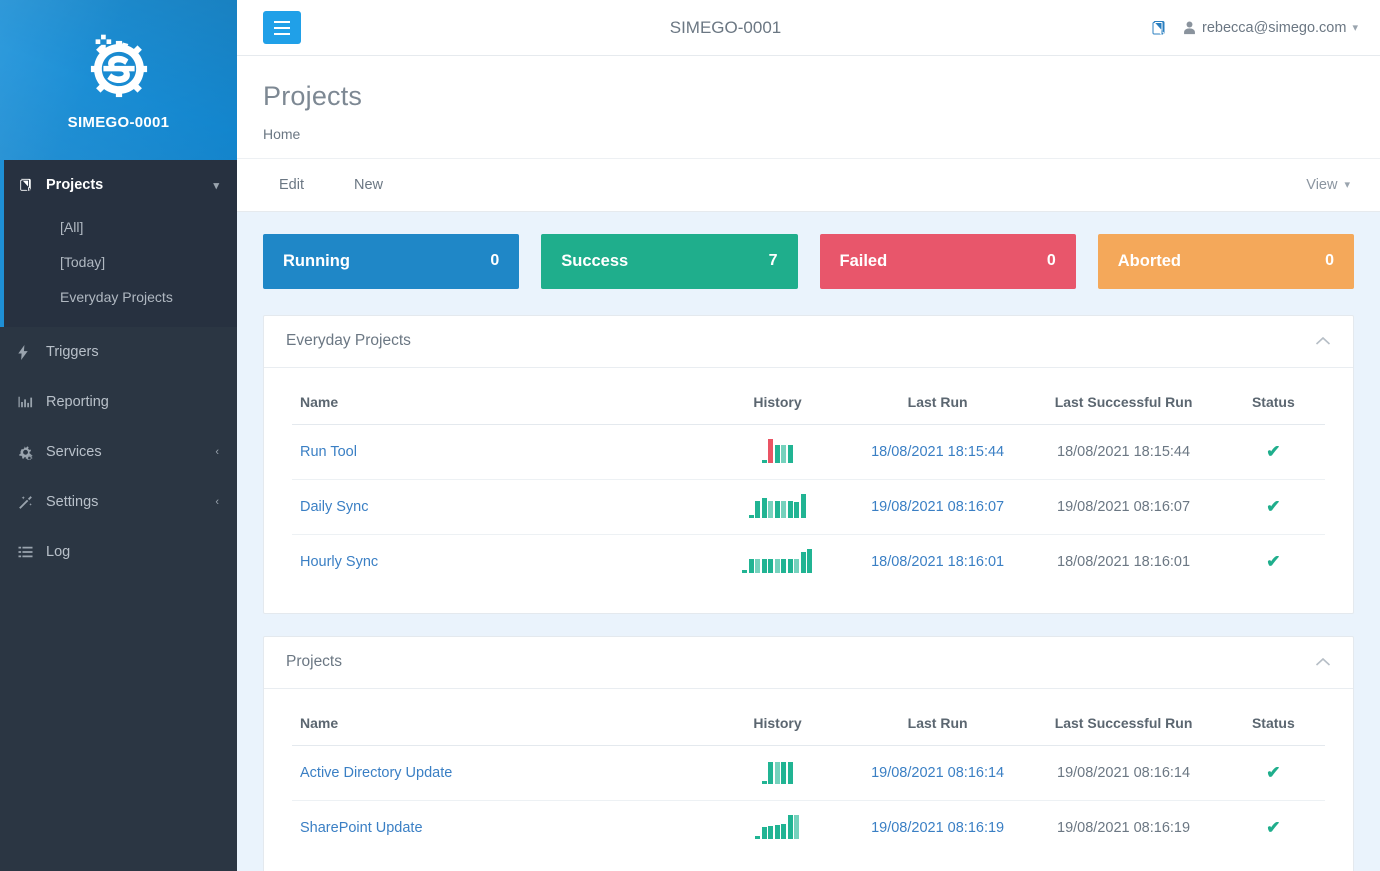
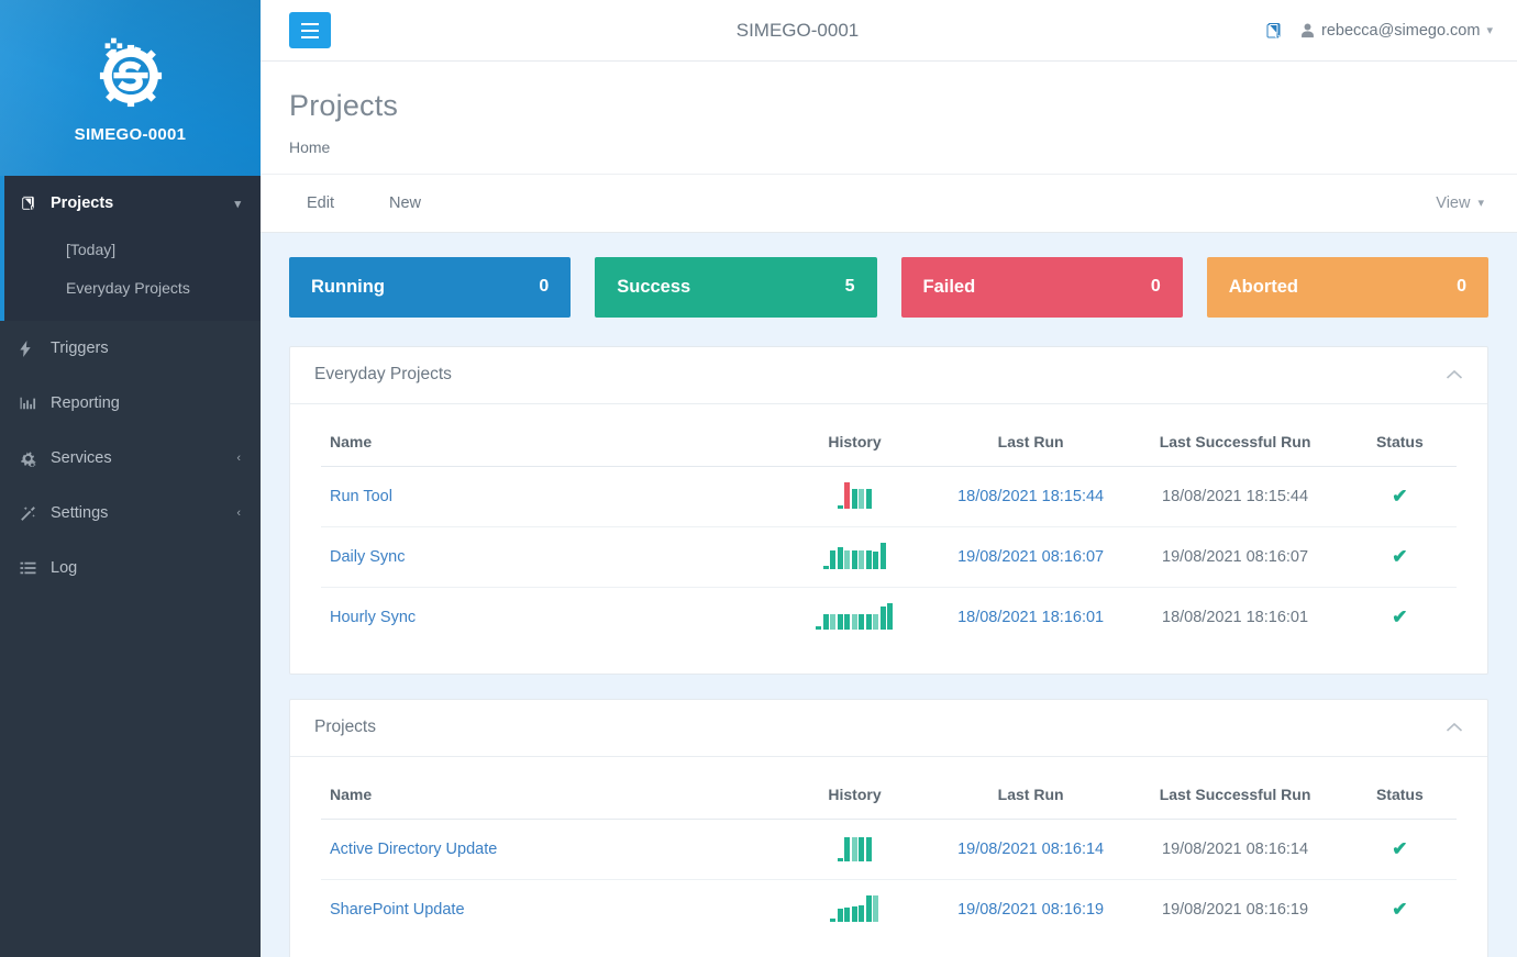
  SIMEGO-0001
  Projects
  ▾
- [All]
  [Today]
  Everyday Projects
  Triggers
  Reporting
  Services
  ‹
  Settings
  ‹
  Log
  SIMEGO-0001
  rebecca@simego.com
  ▾
  Projects
  Home
  Edit
  New
  View
  ▾
  Running
  0
  Success
- 7
+ 5
  Failed
  0
  Aborted
  0
  Everyday Projects
  Name	History	Last Run	Last Successful Run	Status
  Run Tool		18/08/2021 18:15:44	18/08/2021 18:15:44	✔
  Daily Sync		19/08/2021 08:16:07	19/08/2021 08:16:07	✔
  Hourly Sync		18/08/2021 18:16:01	18/08/2021 18:16:01	✔
  Projects
  Name	History	Last Run	Last Successful Run	Status
  Active Directory Update		19/08/2021 08:16:14	19/08/2021 08:16:14	✔
  SharePoint Update		19/08/2021 08:16:19	19/08/2021 08:16:19	✔
